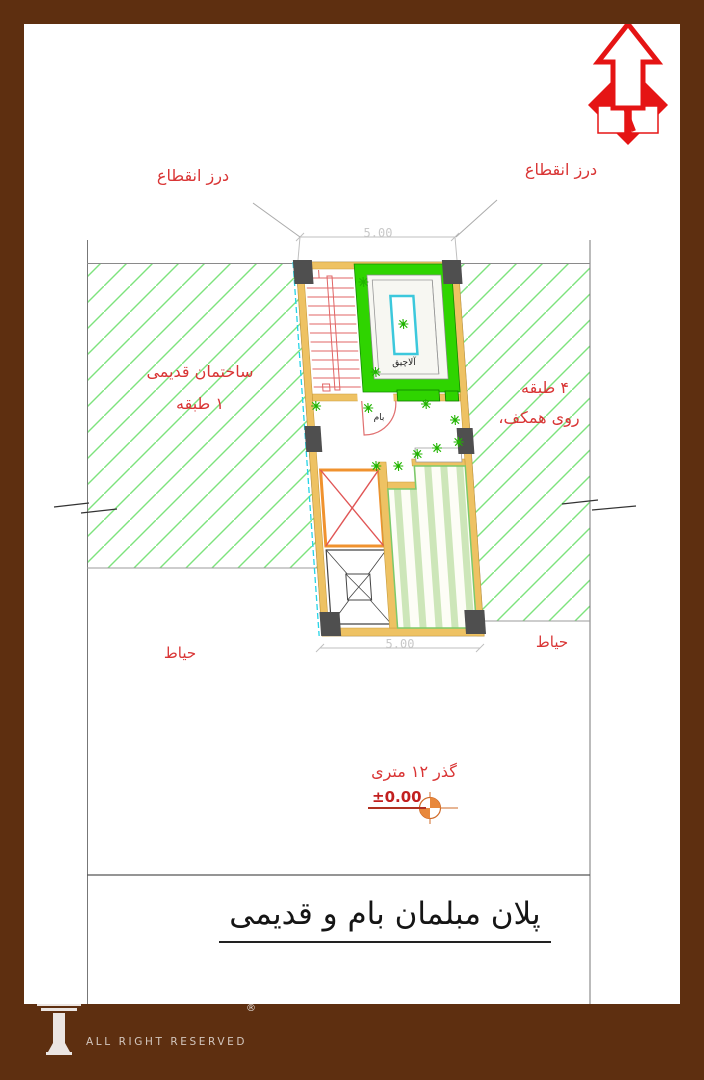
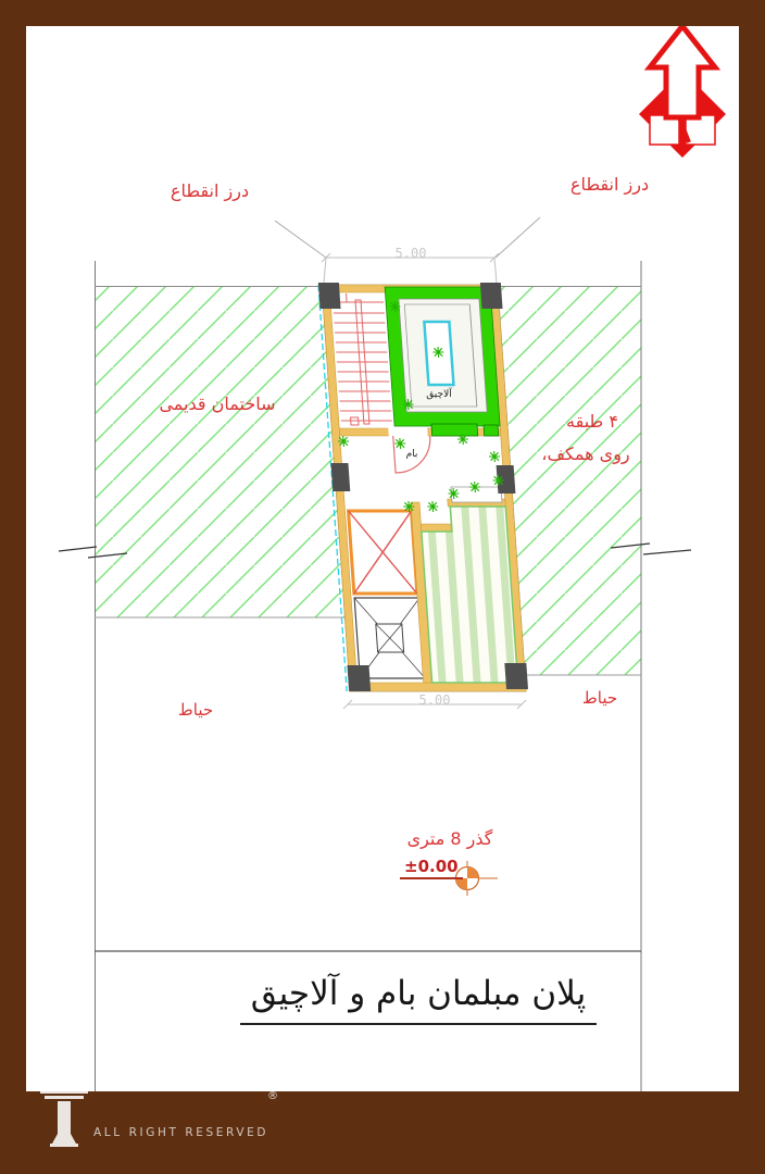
  درز انقطاع
  درز انقطاع
  ساختمان قدیمی
- ۱ طبقه
  ۴ طبقه
  روی همکف،
  حیاط
  حیاط
- گذر ۱۲ متری
+ گذر 8 متری
  ±0.00
  آلاچیق
  بام
  5.00
  5.00
- پلان مبلمان بام و قدیمی
+ پلان مبلمان بام و آلاچیق
  ®
  ALL RIGHT RESERVED
